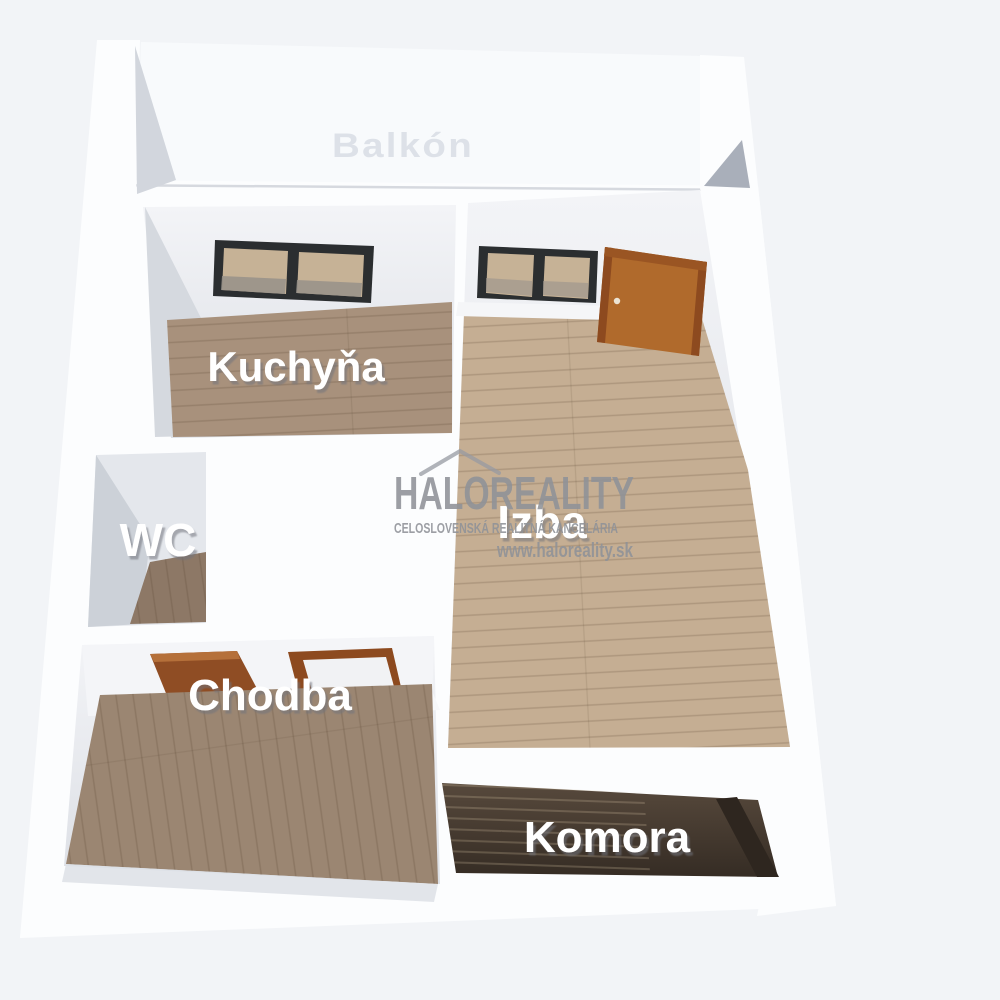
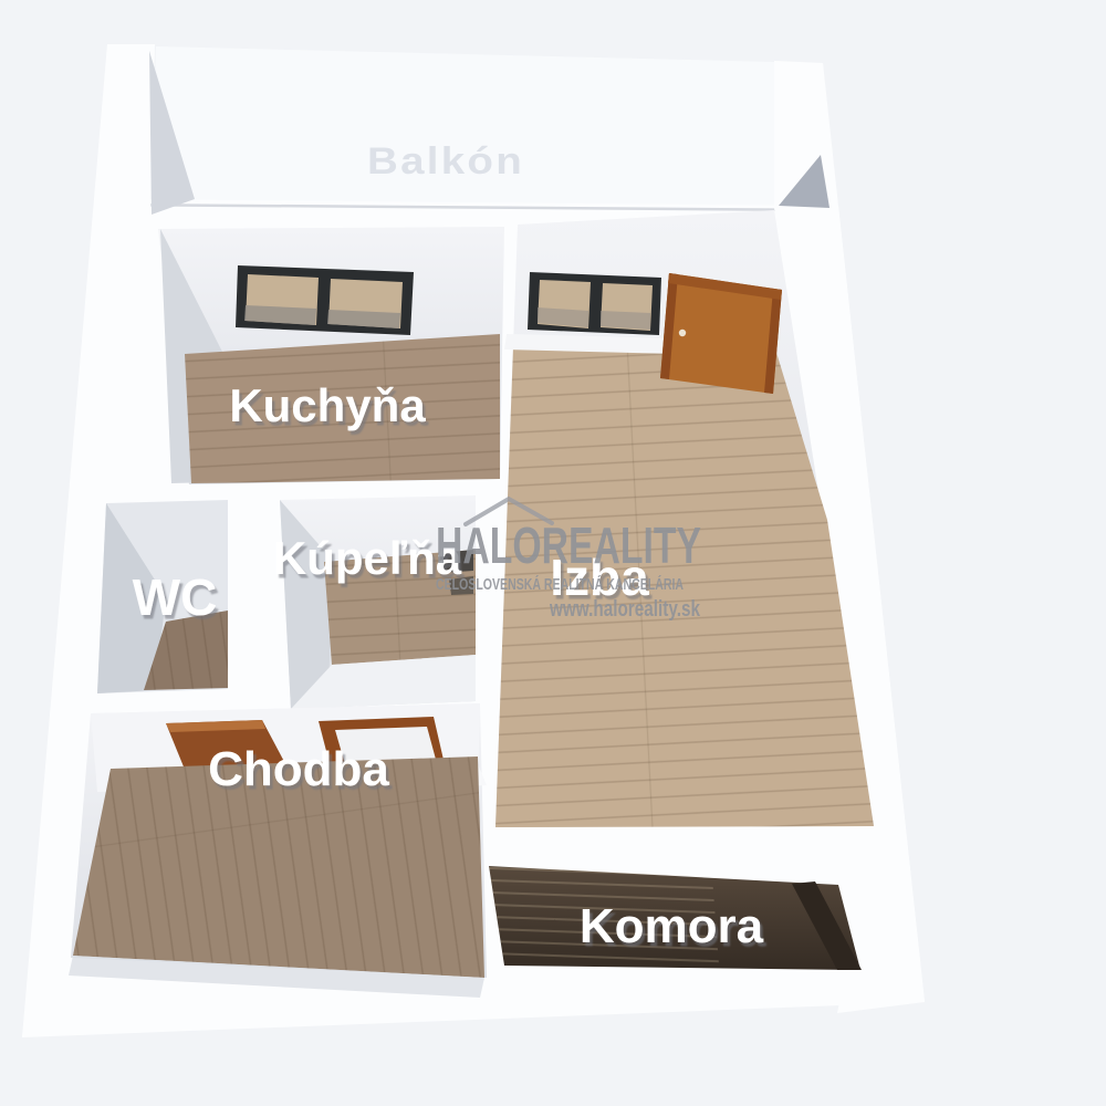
  Balkón
  Kuchyňa
  Izba
  WC
+ Kúpeľňa
  Chodba
  Komora
  HALOREALITY
  CELOSLOVENSKÁ REALITNÁ KANCELÁRIA
  www.haloreality.sk
